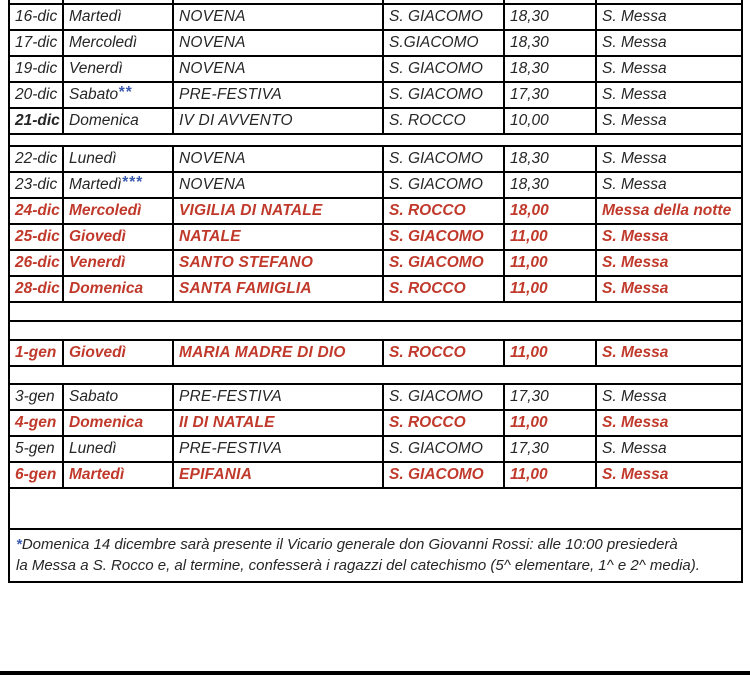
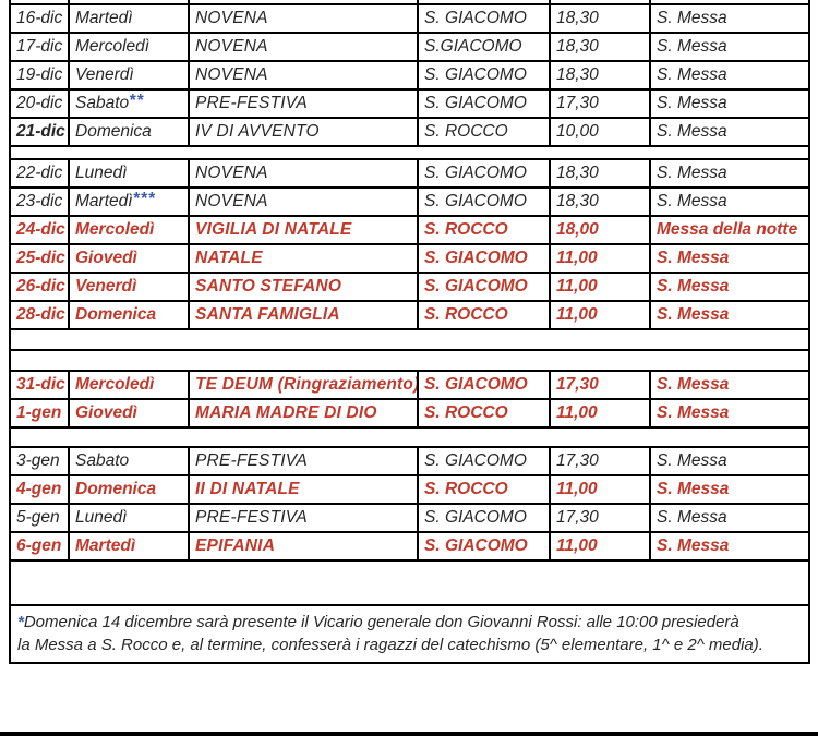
  16-dic	Martedì	NOVENA	S. GIACOMO	18,30	S. Messa
  17-dic	Mercoledì	NOVENA	S.GIACOMO	18,30	S. Messa
  19-dic	Venerdì	NOVENA	S. GIACOMO	18,30	S. Messa
  20-dic	Sabato**	PRE-FESTIVA	S. GIACOMO	17,30	S. Messa
  21-dic	Domenica	IV DI AVVENTO	S. ROCCO	10,00	S. Messa
  22-dic	Lunedì	NOVENA	S. GIACOMO	18,30	S. Messa
  23-dic	Martedì***	NOVENA	S. GIACOMO	18,30	S. Messa
  24-dic	Mercoledì	VIGILIA DI NATALE	S. ROCCO	18,00	Messa della notte
  25-dic	Giovedì	NATALE	S. GIACOMO	11,00	S. Messa
  26-dic	Venerdì	SANTO STEFANO	S. GIACOMO	11,00	S. Messa
  28-dic	Domenica	SANTA FAMIGLIA	S. ROCCO	11,00	S. Messa
+ 31-dic	Mercoledì	TE DEUM (Ringraziamento)	S. GIACOMO	17,30	S. Messa
  1-gen	Giovedì	MARIA MADRE DI DIO	S. ROCCO	11,00	S. Messa
  3-gen	Sabato	PRE-FESTIVA	S. GIACOMO	17,30	S. Messa
  4-gen	Domenica	II DI NATALE	S. ROCCO	11,00	S. Messa
  5-gen	Lunedì	PRE-FESTIVA	S. GIACOMO	17,30	S. Messa
  6-gen	Martedì	EPIFANIA	S. GIACOMO	11,00	S. Messa
  *Domenica 14 dicembre sarà presente il Vicario generale don Giovanni Rossi: alle 10:00 presiederà la Messa a S. Rocco e, al termine, confesserà i ragazzi del catechismo (5^ elementare, 1^ e 2^ media).
